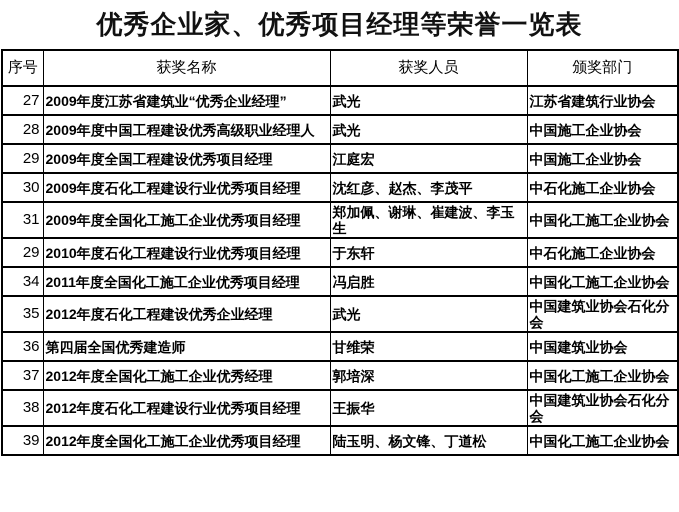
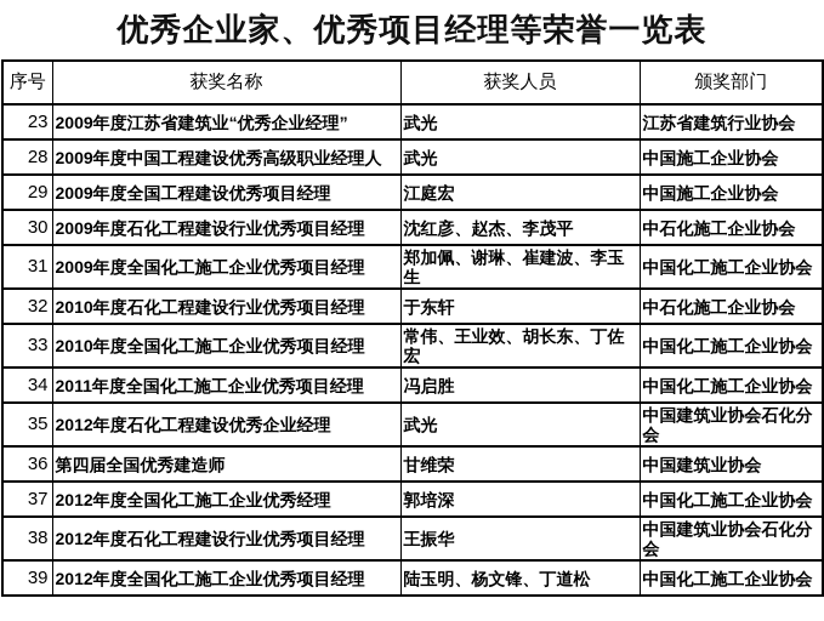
  优秀企业家、优秀项目经理等荣誉一览表
  序号	获奖名称	获奖人员	颁奖部门
- 27	2009年度江苏省建筑业“优秀企业经理”	武光	江苏省建筑行业协会
+ 23	2009年度江苏省建筑业“优秀企业经理”	武光	江苏省建筑行业协会
  28	2009年度中国工程建设优秀高级职业经理人	武光	中国施工企业协会
  29	2009年度全国工程建设优秀项目经理	江庭宏	中国施工企业协会
  30	2009年度石化工程建设行业优秀项目经理	沈红彦、赵杰、李茂平	中石化施工企业协会
  31	2009年度全国化工施工企业优秀项目经理	郑加佩、谢琳、崔建波、李玉生	中国化工施工企业协会
- 29	2010年度石化工程建设行业优秀项目经理	于东轩	中石化施工企业协会
+ 32	2010年度石化工程建设行业优秀项目经理	于东轩	中石化施工企业协会
+ 33	2010年度全国化工施工企业优秀项目经理	常伟、王业效、胡长东、丁佐宏	中国化工施工企业协会
  34	2011年度全国化工施工企业优秀项目经理	冯启胜	中国化工施工企业协会
  35	2012年度石化工程建设优秀企业经理	武光	中国建筑业协会石化分会
  36	第四届全国优秀建造师	甘维荣	中国建筑业协会
  37	2012年度全国化工施工企业优秀经理	郭培深	中国化工施工企业协会
  38	2012年度石化工程建设行业优秀项目经理	王振华	中国建筑业协会石化分会
  39	2012年度全国化工施工企业优秀项目经理	陆玉明、杨文锋、丁道松	中国化工施工企业协会
